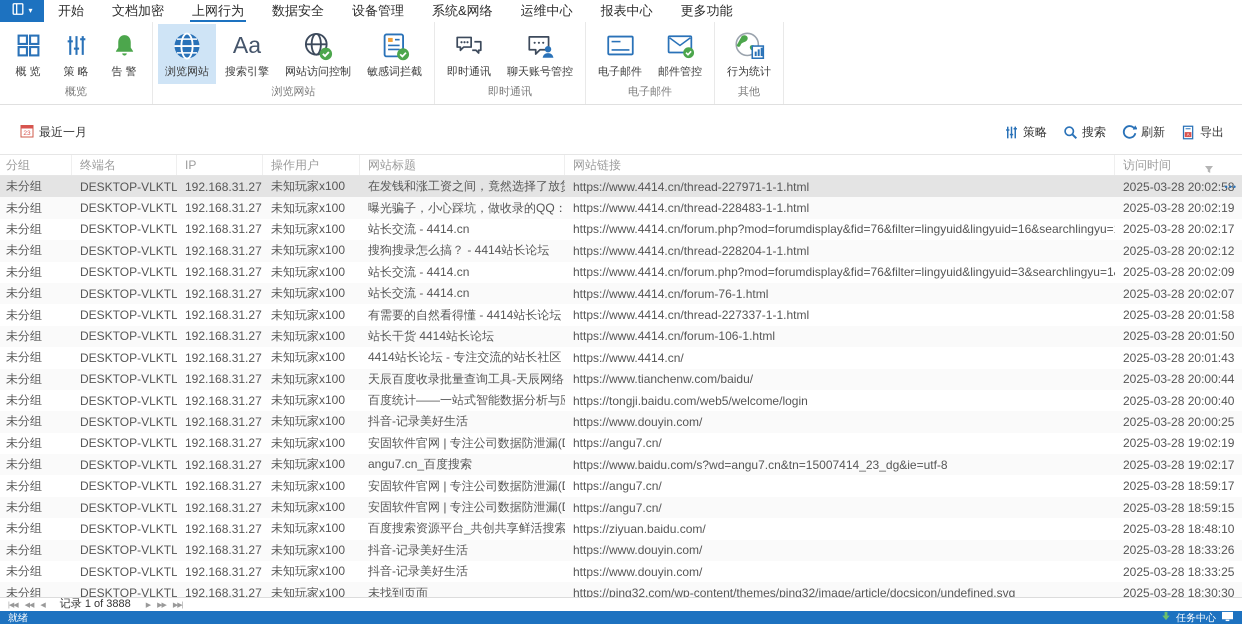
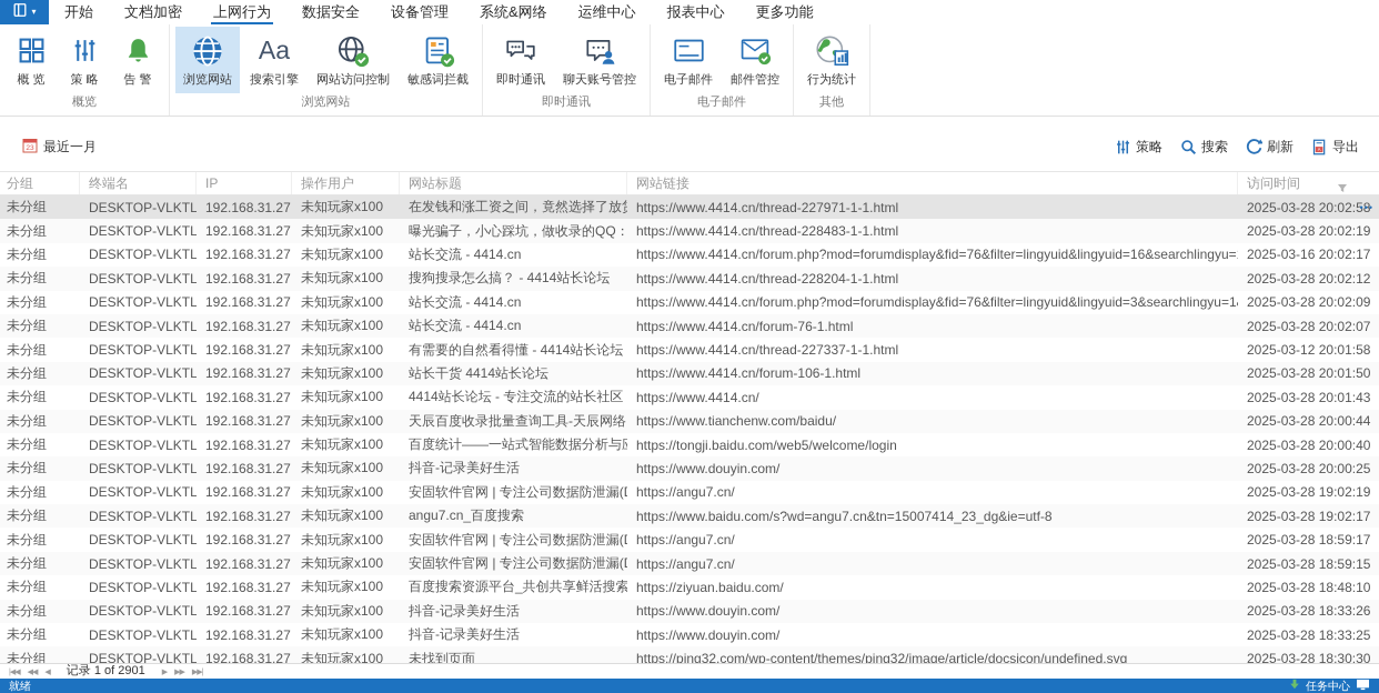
  ▾
  开始
  文档加密
  上网行为
  数据安全
  设备管理
  系统&网络
  运维中心
  报表中心
  更多功能
  概 览
  策 略
  告 警
  概览
  浏览网站
  Aa
  搜索引擎
  网站访问控制
  敏感词拦截
  浏览网站
  即时通讯
  聊天账号管控
  即时通讯
  电子邮件
  邮件管控
  电子邮件
  行为统计
  其他
  最近一月
  策略
  搜索
  刷新
  导出
  分组
  终端名
  IP
  操作用户
  网站标题
  网站链接
  访问时间
  未分组
  DESKTOP-VLKTL
  192.168.31.27
  未知玩家x100
  在发钱和涨工资之间，竟然选择了放
  https://www.4414.cn/thread-227971-1-1.html
  2025-03-28 20:02:58
  •••
  未分组
  DESKTOP-VLKTL
  192.168.31.27
  未知玩家x100
  https://www.4414.cn/thread-228483-1-1.html
  2025-03-28 20:02:19
  未分组
  DESKTOP-VLKTL
  192.168.31.27
  未知玩家x100
  站长交流 - 4414.cn
  https://www.4414.cn/forum.php?mod=forumdisplay&fid=76&filter=lingyuid&lingyuid=16&searchlingyu=
- 2025-03-28 20:02:17
+ 2025-03-16 20:02:17
  未分组
  DESKTOP-VLKTL
  192.168.31.27
  未知玩家x100
  搜狗搜录怎么搞？ - 4414站长论坛
  https://www.4414.cn/thread-228204-1-1.html
  2025-03-28 20:02:12
  未分组
  DESKTOP-VLKTL
  192.168.31.27
  未知玩家x100
  站长交流 - 4414.cn
  https://www.4414.cn/forum.php?mod=forumdisplay&fid=76&filter=lingyuid&lingyuid=3&searchlingyu=1
  2025-03-28 20:02:09
  未分组
  DESKTOP-VLKTL
  192.168.31.27
  未知玩家x100
  站长交流 - 4414.cn
  https://www.4414.cn/forum-76-1.html
  2025-03-28 20:02:07
  未分组
  DESKTOP-VLKTL
  192.168.31.27
  未知玩家x100
  有需要的自然看得懂 - 4414站长论坛
  https://www.4414.cn/thread-227337-1-1.html
- 2025-03-28 20:01:58
+ 2025-03-12 20:01:58
  未分组
  DESKTOP-VLKTL
  192.168.31.27
  未知玩家x100
  站长干货 4414站长论坛
  https://www.4414.cn/forum-106-1.html
  2025-03-28 20:01:50
  未分组
  DESKTOP-VLKTL
  192.168.31.27
  未知玩家x100
  4414站长论坛 - 专注交流的站长社区
  https://www.4414.cn/
  2025-03-28 20:01:43
  未分组
  DESKTOP-VLKTL
  192.168.31.27
  未知玩家x100
  天辰百度收录批量查询工具-天辰网络
  https://www.tianchenw.com/baidu/
  2025-03-28 20:00:44
  未分组
  DESKTOP-VLKTL
  192.168.31.27
  未知玩家x100
  百度统计——一站式智能数据分析与
  https://tongji.baidu.com/web5/welcome/login
  2025-03-28 20:00:40
  未分组
  DESKTOP-VLKTL
  192.168.31.27
  未知玩家x100
  抖音-记录美好生活
  https://www.douyin.com/
  2025-03-28 20:00:25
  未分组
  DESKTOP-VLKTL
  192.168.31.27
  未知玩家x100
  https://angu7.cn/
  2025-03-28 19:02:19
  未分组
  DESKTOP-VLKTL
  192.168.31.27
  未知玩家x100
  angu7.cn_百度搜索
  https://www.baidu.com/s?wd=angu7.cn&tn=15007414_23_dg&ie=utf-8
  2025-03-28 19:02:17
  未分组
  DESKTOP-VLKTL
  192.168.31.27
  未知玩家x100
  https://angu7.cn/
  2025-03-28 18:59:17
  未分组
  DESKTOP-VLKTL
  192.168.31.27
  未知玩家x100
  https://angu7.cn/
  2025-03-28 18:59:15
  未分组
  DESKTOP-VLKTL
  192.168.31.27
  未知玩家x100
  百度搜索资源平台_共创共享鲜活搜索
  https://ziyuan.baidu.com/
  2025-03-28 18:48:10
  未分组
  DESKTOP-VLKTL
  192.168.31.27
  未知玩家x100
  抖音-记录美好生活
  https://www.douyin.com/
  2025-03-28 18:33:26
  未分组
  DESKTOP-VLKTL
  192.168.31.27
  未知玩家x100
  抖音-记录美好生活
  https://www.douyin.com/
  2025-03-28 18:33:25
  未分组
  DESKTOP-VLKTL
  192.168.31.27
  未知玩家x100
  未找到页面
  https://ping32.com/wp-content/themes/ping32/image/article/docsicon/undefined.svg
  2025-03-28 18:30:30
- 记录 1 of 3888
+ 记录 1 of 2901
  就绪
  任务中心
